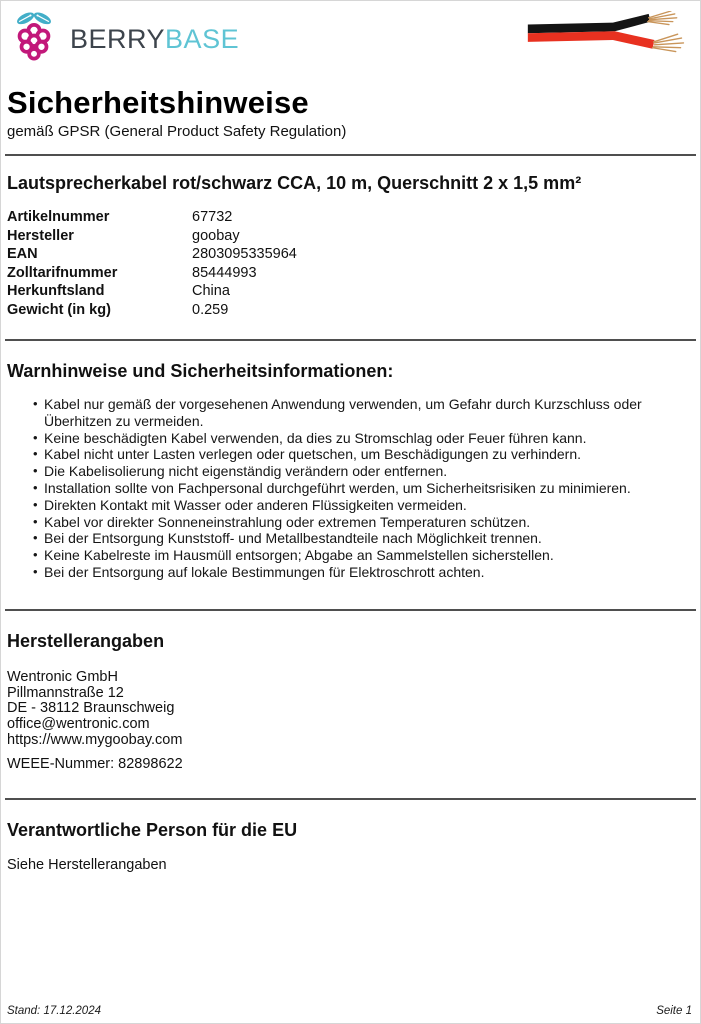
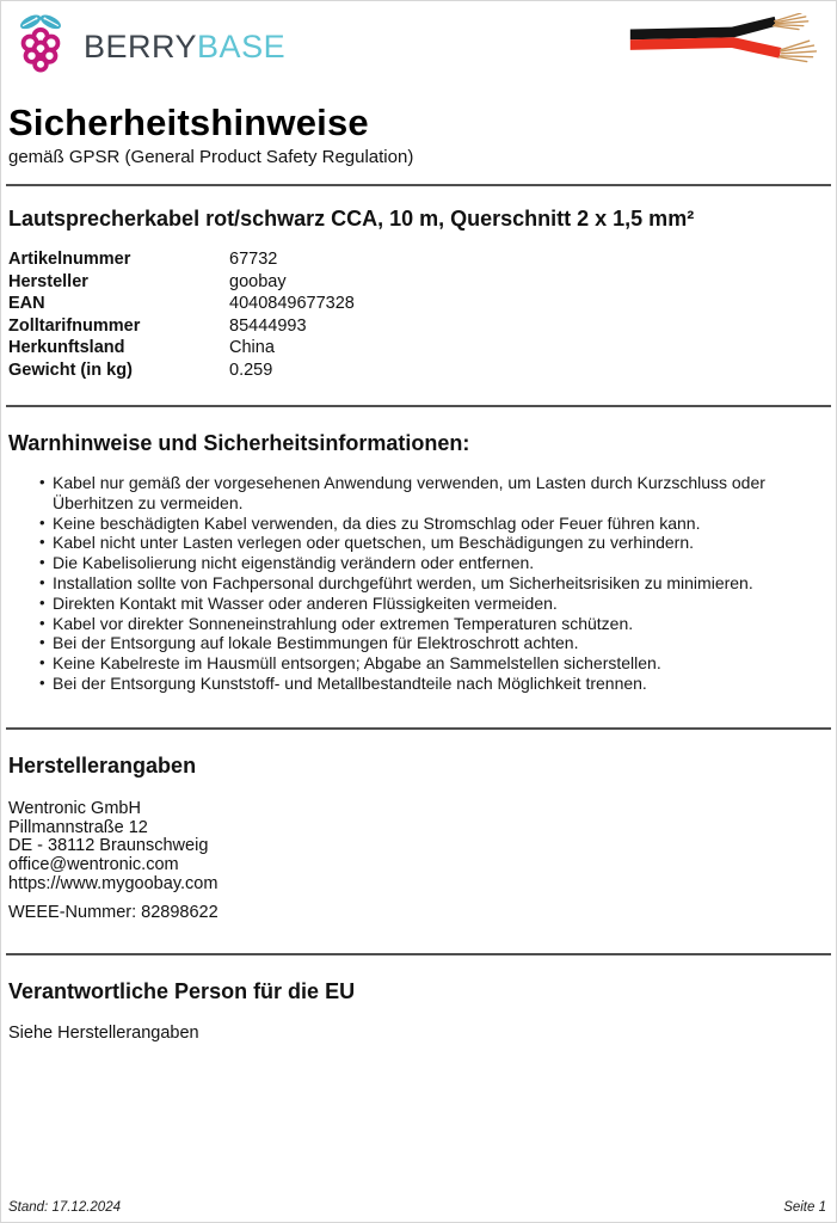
  BERRYBASE
  Sicherheitshinweise
  gemäß GPSR (General Product Safety Regulation)
  Lautsprecherkabel rot/schwarz CCA, 10 m, Querschnitt 2 x 1,5 mm²
  Artikelnummer
  67732
  Hersteller
  goobay
  EAN
- 2803095335964
+ 4040849677328
  Zolltarifnummer
  85444993
  Herkunftsland
  China
  Gewicht (in kg)
  0.259
  Warnhinweise und Sicherheitsinformationen:
- Kabel nur gemäß der vorgesehenen Anwendung verwenden, um Gefahr durch Kurzschluss oder Überhitzen zu vermeiden.
+ Kabel nur gemäß der vorgesehenen Anwendung verwenden, um Lasten durch Kurzschluss oder Überhitzen zu vermeiden.
  Keine beschädigten Kabel verwenden, da dies zu Stromschlag oder Feuer führen kann.
  Kabel nicht unter Lasten verlegen oder quetschen, um Beschädigungen zu verhindern.
  Die Kabelisolierung nicht eigenständig verändern oder entfernen.
  Installation sollte von Fachpersonal durchgeführt werden, um Sicherheitsrisiken zu minimieren.
  Direkten Kontakt mit Wasser oder anderen Flüssigkeiten vermeiden.
  Kabel vor direkter Sonneneinstrahlung oder extremen Temperaturen schützen.
- Bei der Entsorgung Kunststoff- und Metallbestandteile nach Möglichkeit trennen.
+ Bei der Entsorgung auf lokale Bestimmungen für Elektroschrott achten.
  Keine Kabelreste im Hausmüll entsorgen; Abgabe an Sammelstellen sicherstellen.
- Bei der Entsorgung auf lokale Bestimmungen für Elektroschrott achten.
+ Bei der Entsorgung Kunststoff- und Metallbestandteile nach Möglichkeit trennen.
  Herstellerangaben
  Wentronic GmbH
  Pillmannstraße 12
  DE - 38112 Braunschweig
  office@wentronic.com
  https://www.mygoobay.com
  WEEE-Nummer: 82898622
  Verantwortliche Person für die EU
  Siehe Herstellerangaben
  Stand: 17.12.2024
  Seite 1
